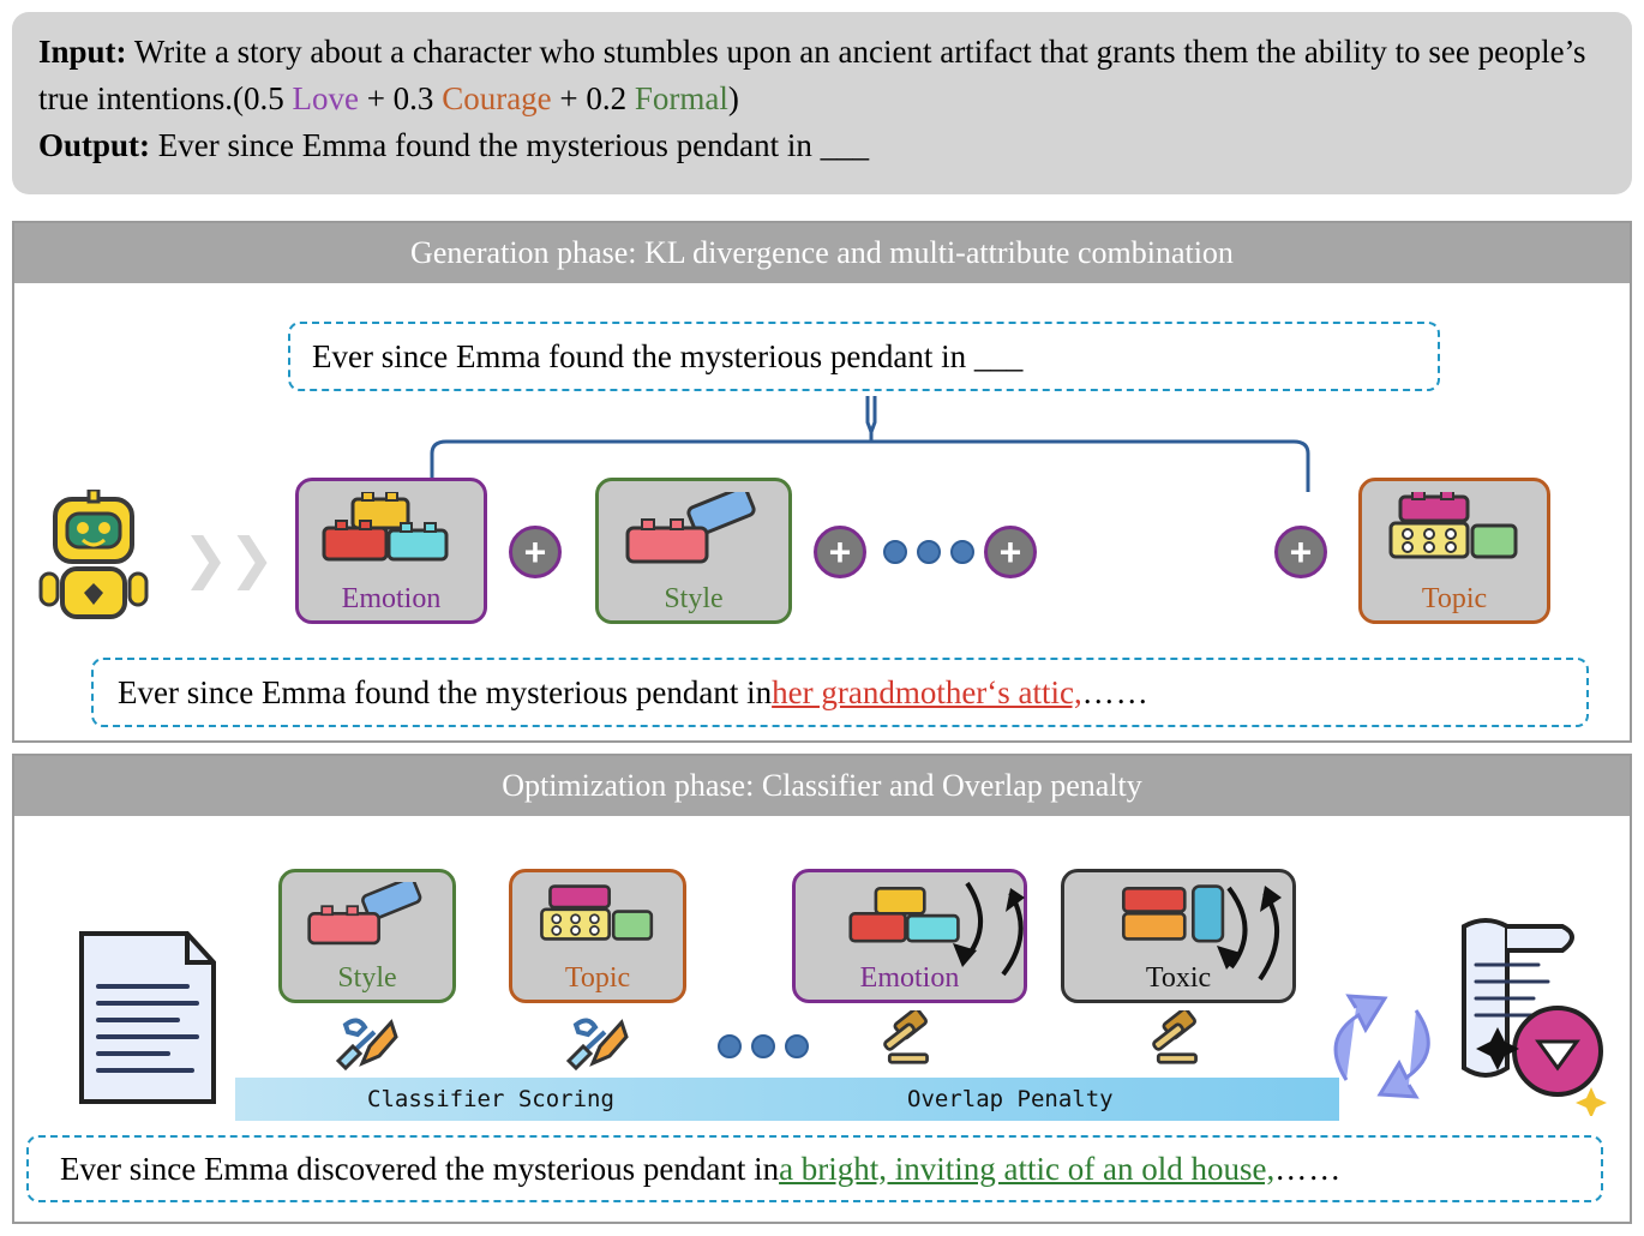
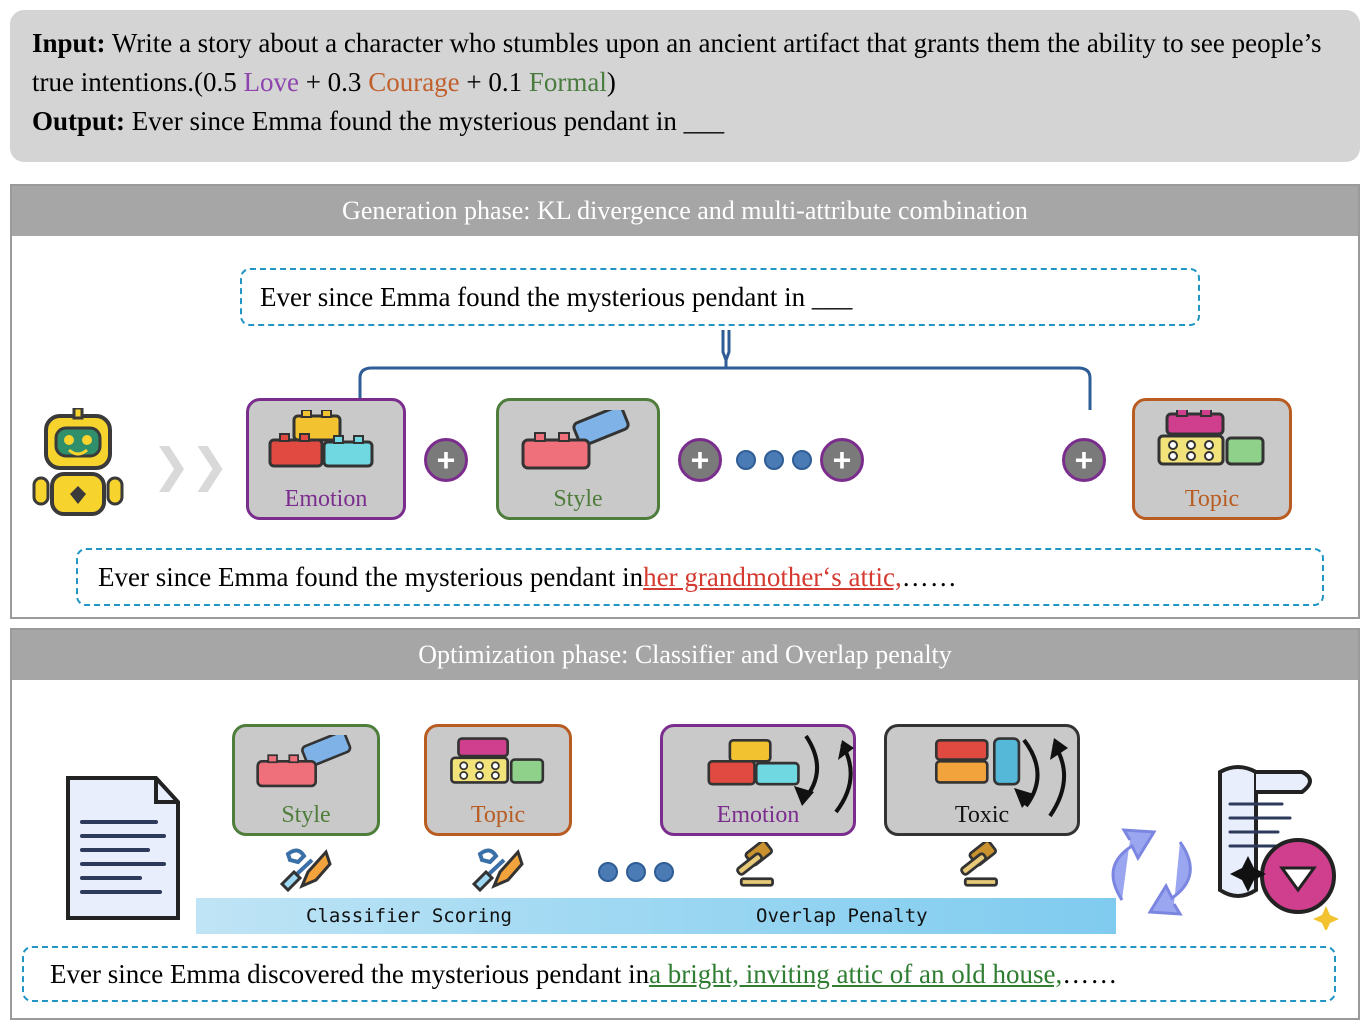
- Input: Write a story about a character who stumbles upon an ancient artifact that grants them the ability to see people’s true intentions.(0.5 Love + 0.3 Courage + 0.2 Formal)
+ Input: Write a story about a character who stumbles upon an ancient artifact that grants them the ability to see people’s true intentions.(0.5 Love + 0.3 Courage + 0.1 Formal)
  Output: Ever since Emma found the mysterious pendant in ___
  Generation phase: KL divergence and multi-attribute combination
  Ever since Emma found the mysterious pendant in ___
  ❯❯
  Emotion
  +
  Style
  +
  +
  +
  Topic
  Ever since Emma found the mysterious pendant in
  her grandmother‘s attic,
  ……
  Optimization phase: Classifier and Overlap penalty
  Style
  Topic
  Emotion
  Toxic
  Classifier Scoring
  Overlap Penalty
  Ever since Emma discovered the mysterious pendant in
  a bright, inviting attic of an old house,
  ……
